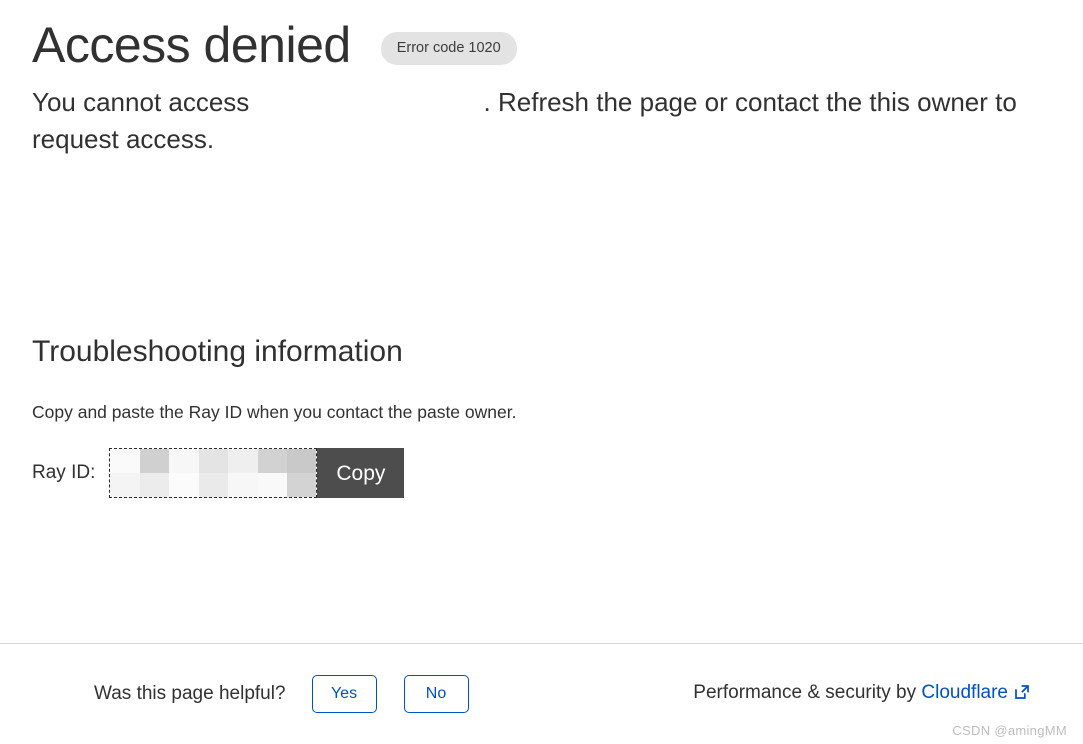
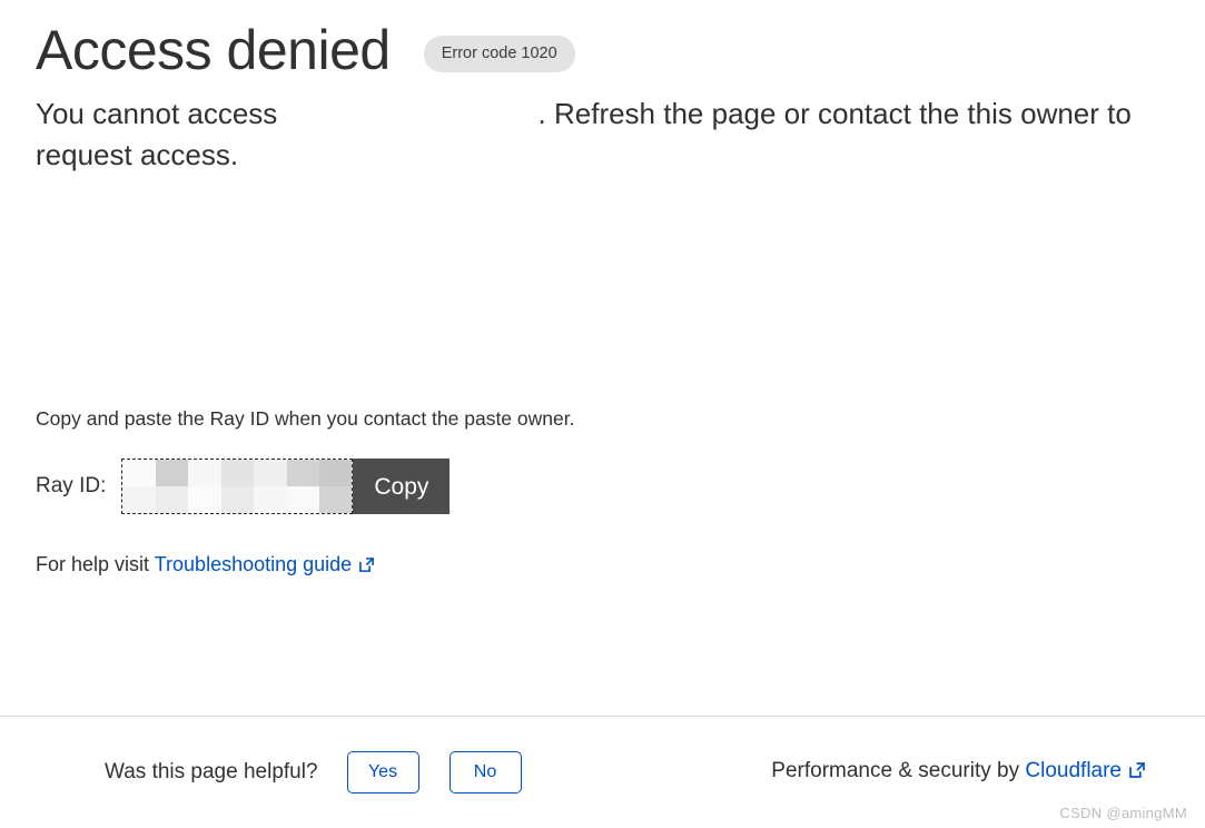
  Access denied
  Error code 1020
  You cannot access . Refresh the page or contact the this owner to request access.
- Troubleshooting information
  Copy and paste the Ray ID when you contact the paste owner.
  Ray ID:
  Copy
+ For help visit Troubleshooting guide
  Was this page helpful?
  Yes
  No
  Performance & security by Cloudflare
  CSDN @amingMM
